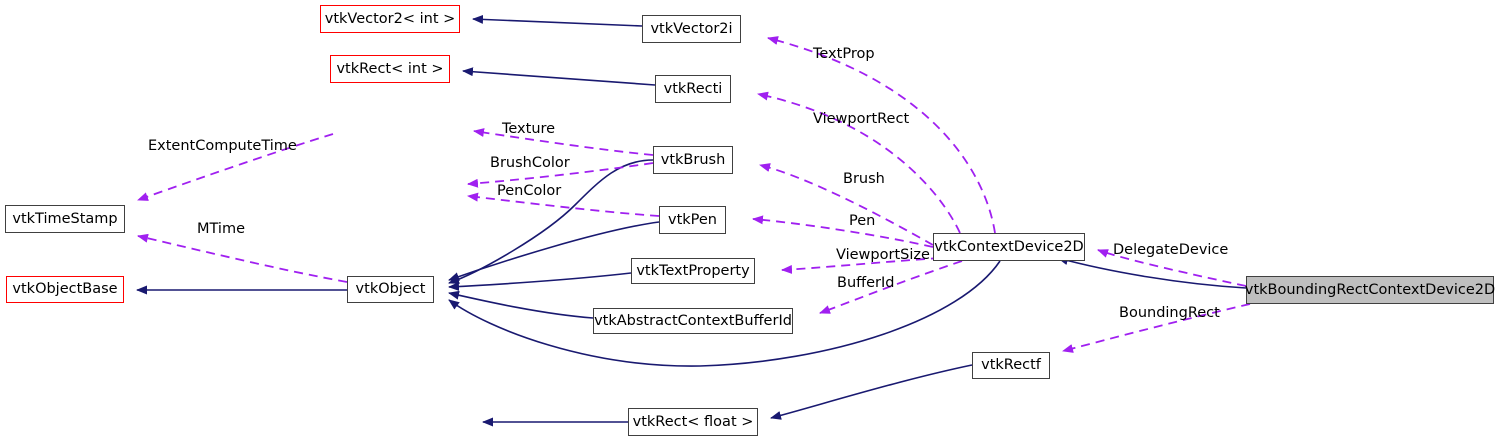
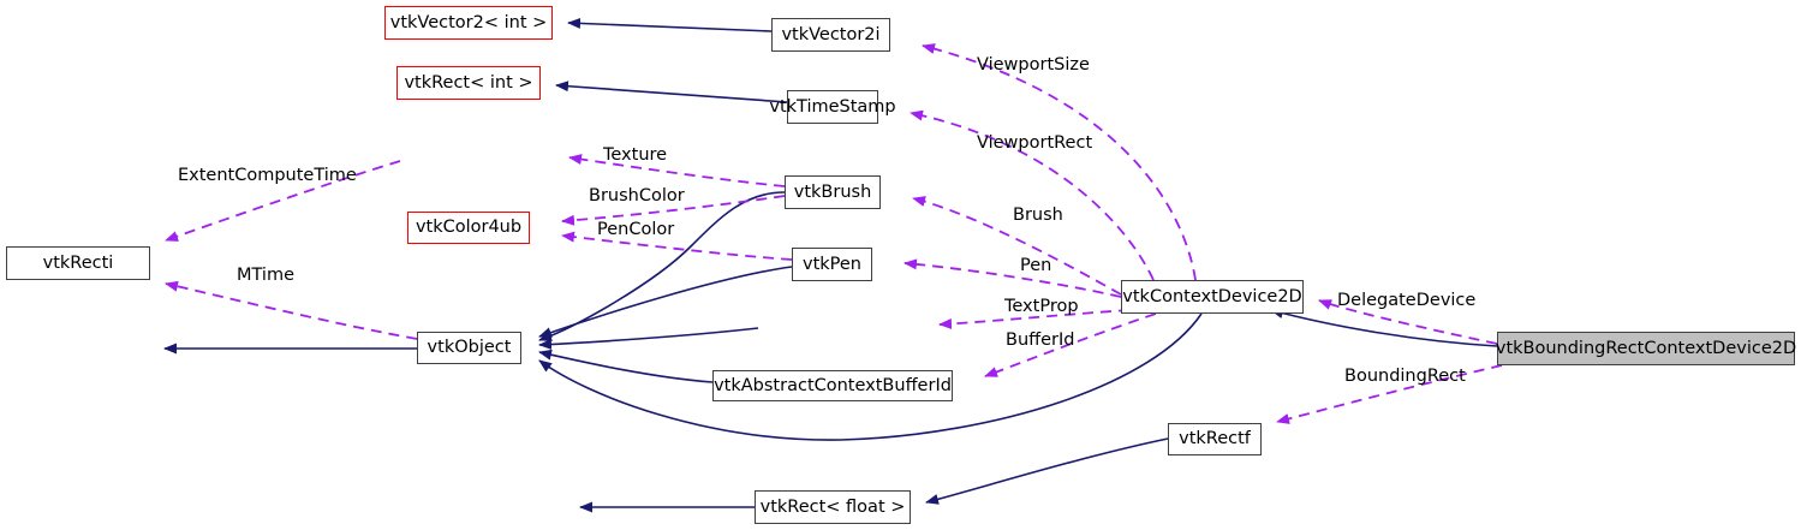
  vtkVector2< int >
  vtkVector2i
  vtkRect< int >
- vtkRecti
+ vtkTimeStamp
  vtkBrush
+ vtkColor4ub
- vtkTimeStamp
+ vtkRecti
  vtkPen
  vtkContextDevice2D
- vtkTextProperty
- vtkObjectBase
  vtkObject
  vtkBoundingRectContextDevice2D
  vtkAbstractContextBufferId
  vtkRectf
  vtkRect< float >
- TextProp
+ ViewportSize
  ViewportRect
  ExtentComputeTime
  Texture
  BrushColor
  Brush
  PenColor
  Pen
  MTime
- ViewportSize
+ TextProp
  DelegateDevice
  BufferId
  BoundingRect
